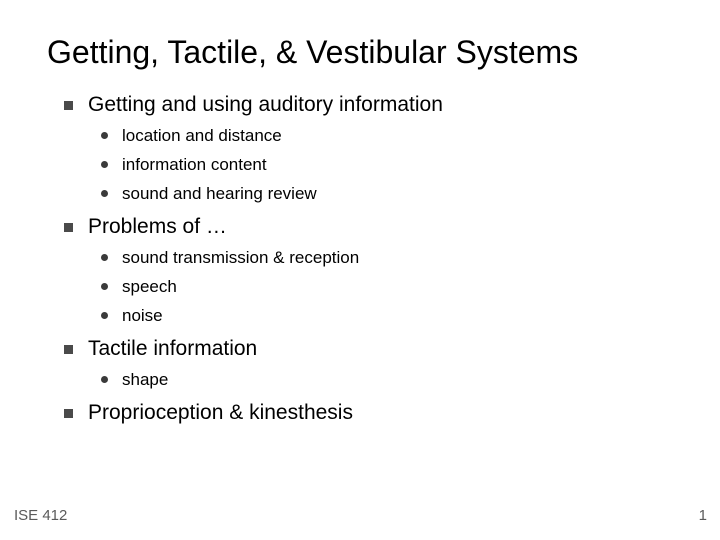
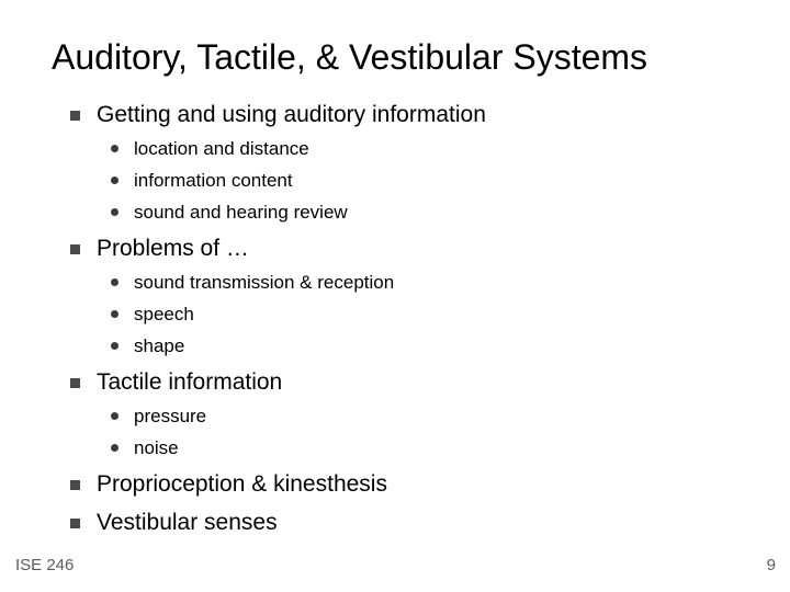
- Getting, Tactile, & Vestibular Systems
+ Auditory, Tactile, & Vestibular Systems
  Getting and using auditory information
  location and distance
  information content
  sound and hearing review
  Problems of …
  sound transmission & reception
  speech
- noise
+ shape
  Tactile information
+ pressure
- shape
+ noise
  Proprioception & kinesthesis
+ Vestibular senses
- ISE 412
+ ISE 246
- 1
+ 9
